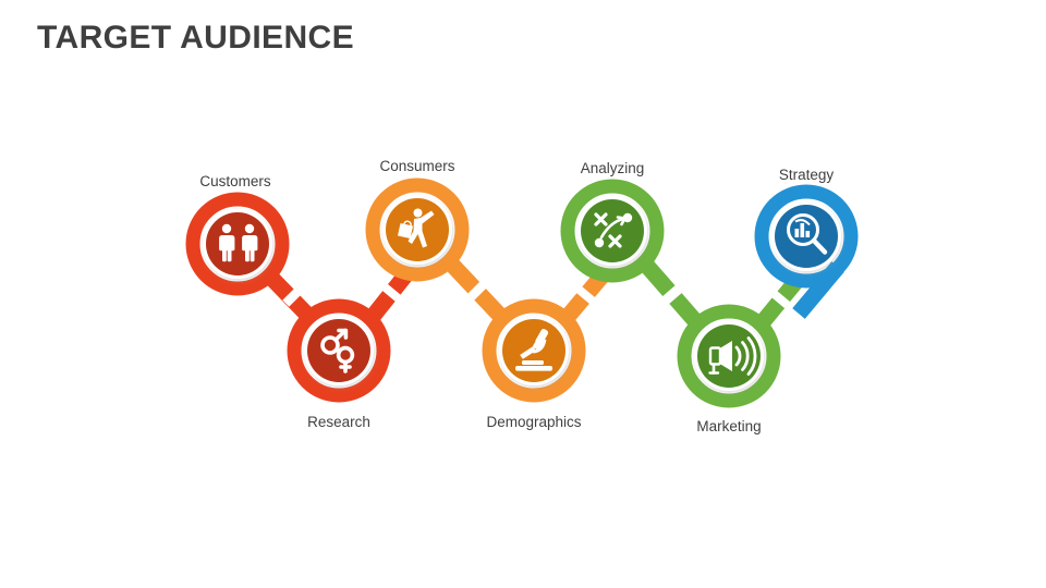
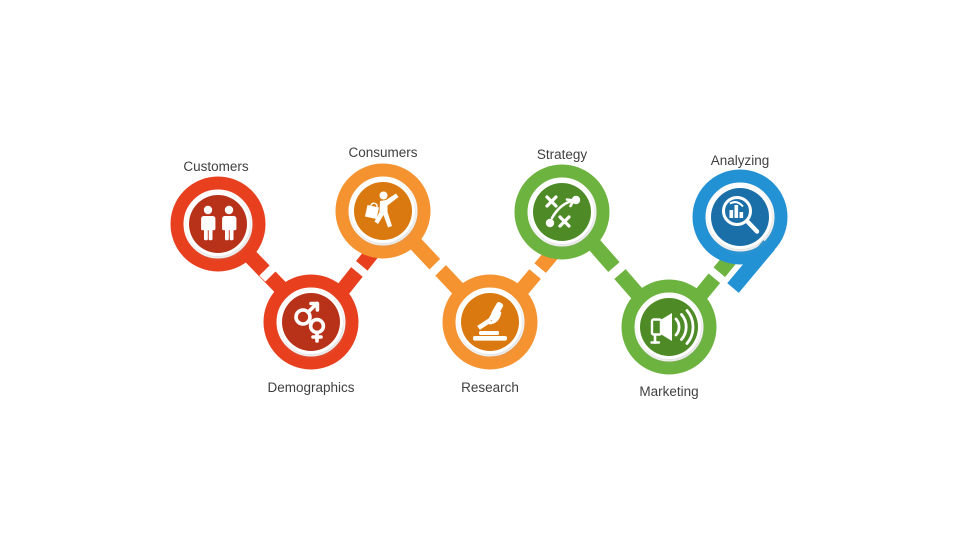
- TARGET AUDIENCE
  Customers
- Research
+ Demographics
  Consumers
- Demographics
+ Research
- Analyzing
+ Strategy
  Marketing
- Strategy
+ Analyzing
